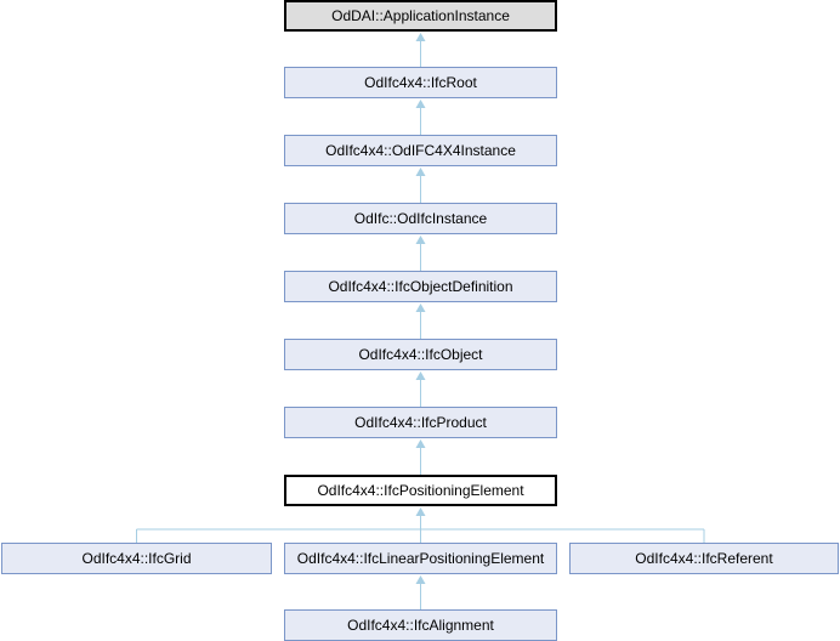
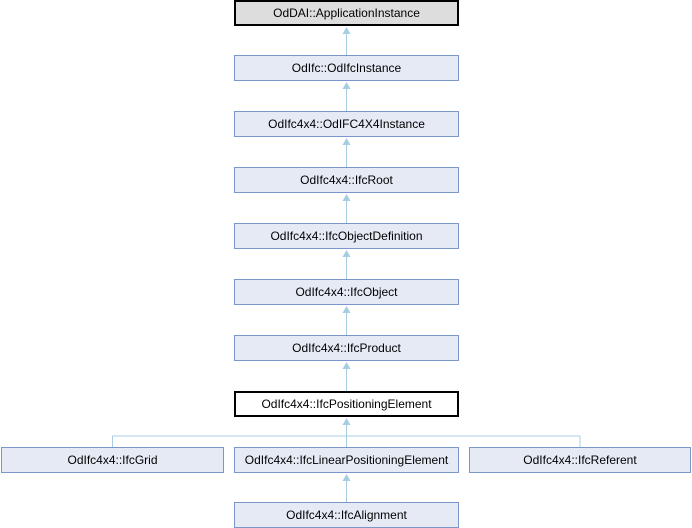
  OdDAI::ApplicationInstance
- OdIfc4x4::IfcRoot
+ OdIfc::OdIfcInstance
  OdIfc4x4::OdIFC4X4Instance
- OdIfc::OdIfcInstance
+ OdIfc4x4::IfcRoot
  OdIfc4x4::IfcObjectDefinition
  OdIfc4x4::IfcObject
  OdIfc4x4::IfcProduct
  OdIfc4x4::IfcPositioningElement
  OdIfc4x4::IfcGrid
  OdIfc4x4::IfcLinearPositioningElement
  OdIfc4x4::IfcReferent
  OdIfc4x4::IfcAlignment
